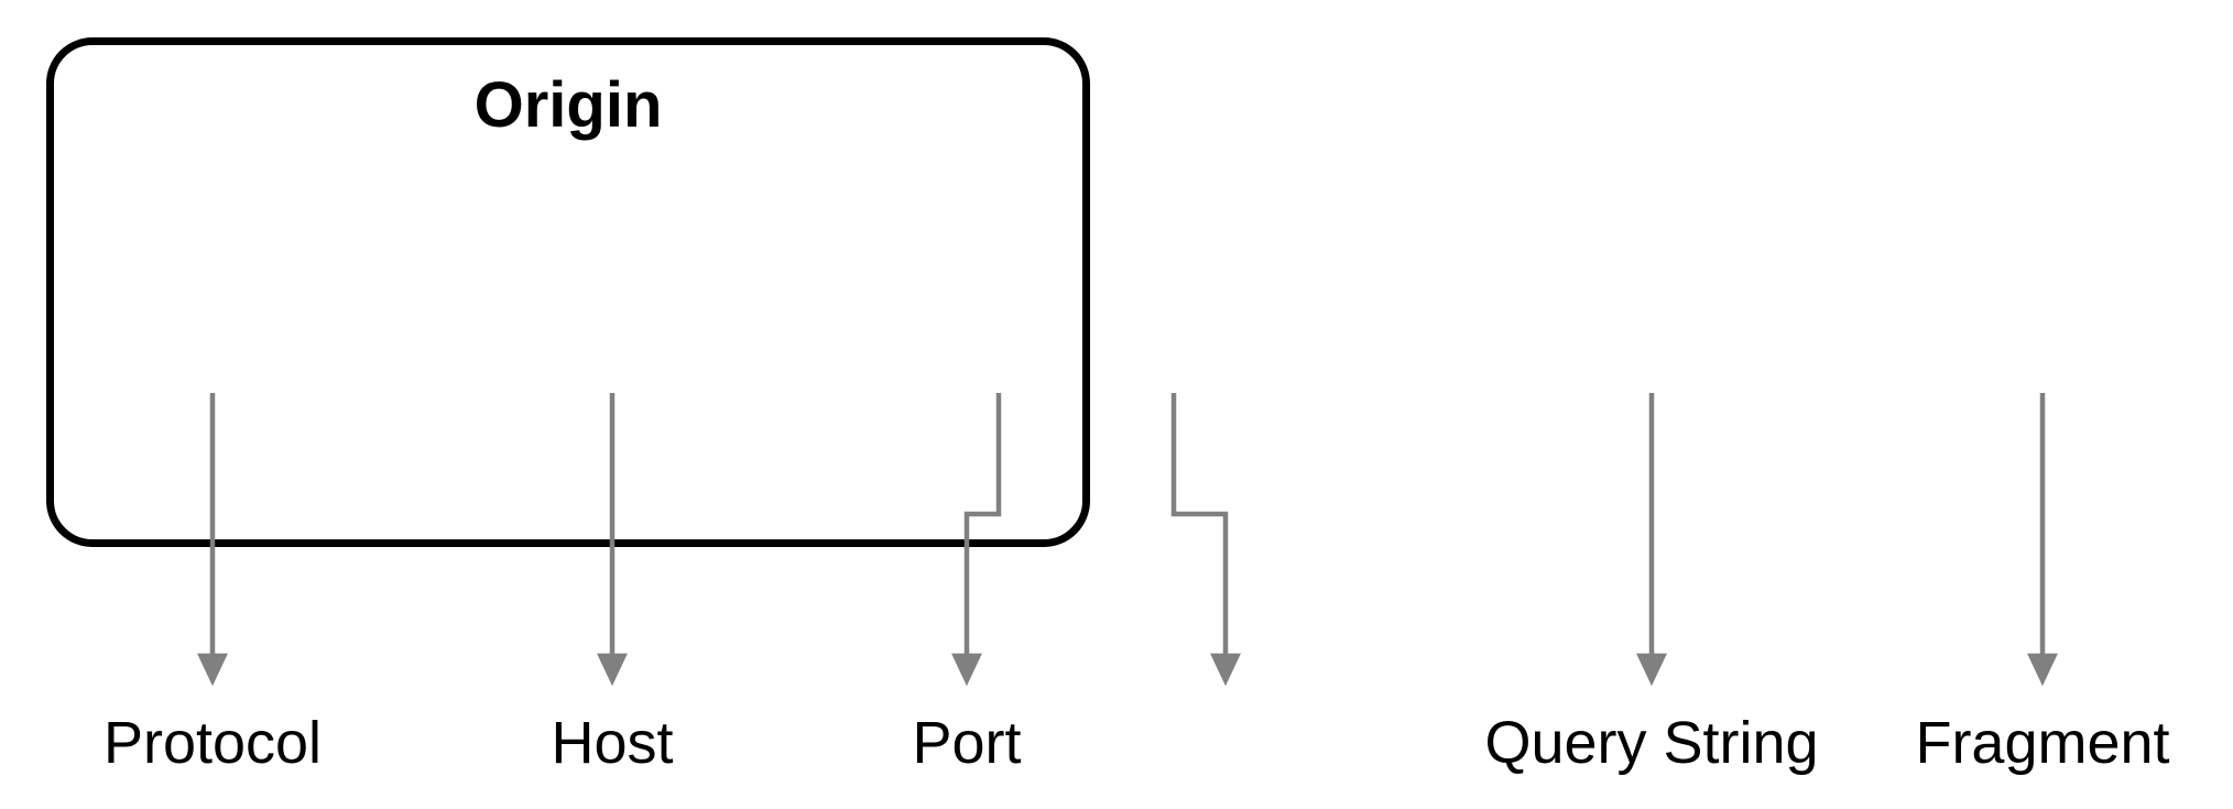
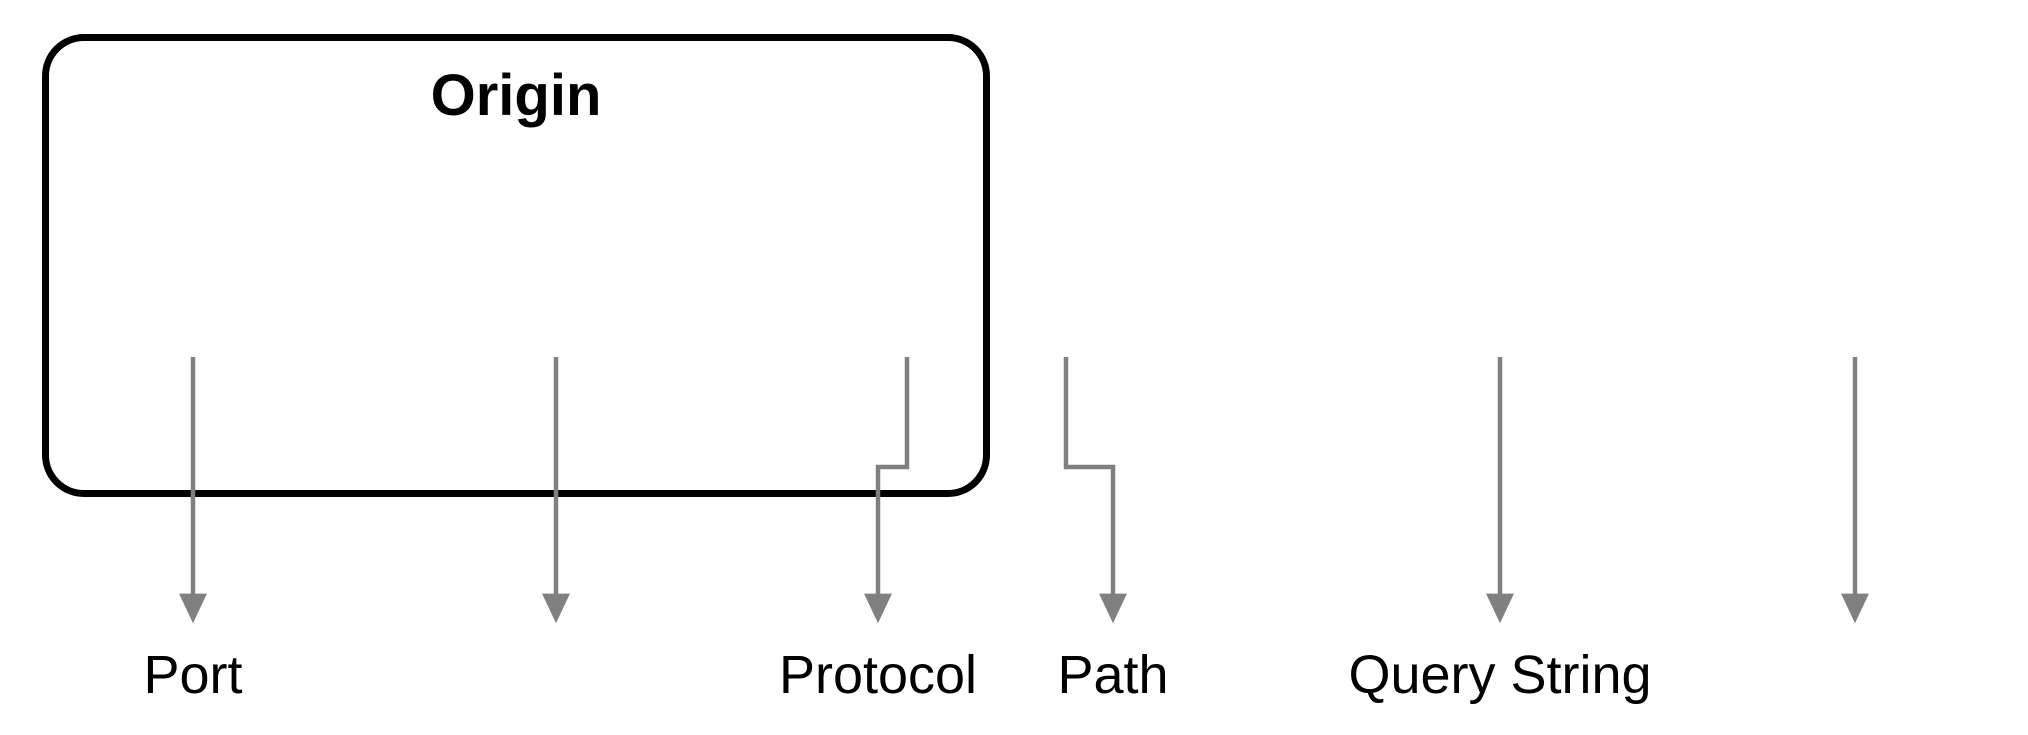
  Origin
- Protocol
+ Port
- Host
- Port
+ Protocol
+ Path
  Query String
- Fragment
